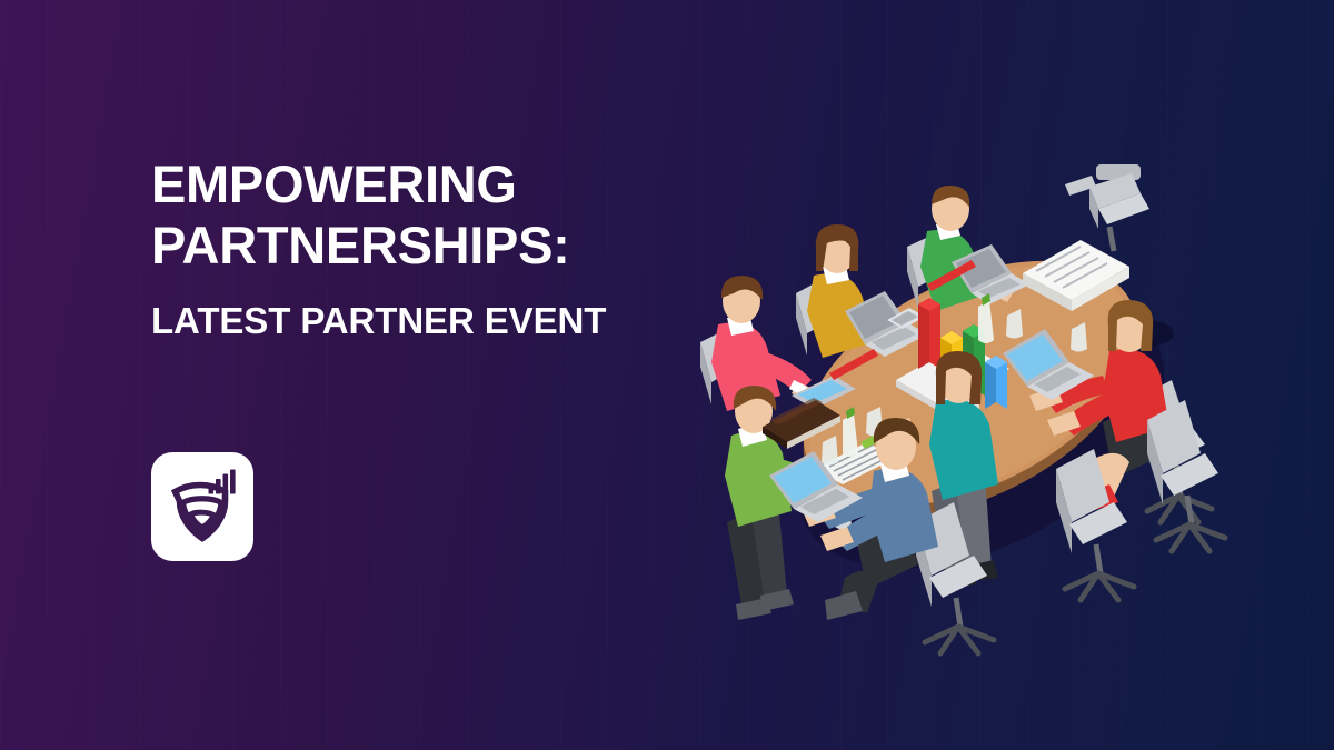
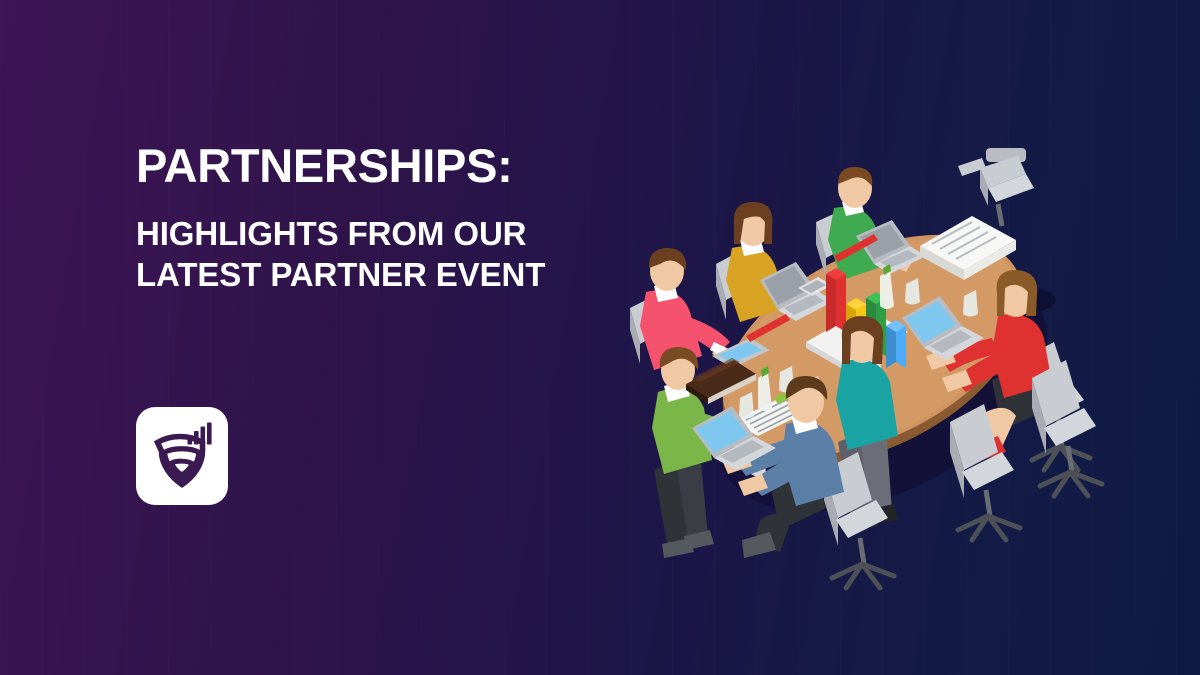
- EMPOWERING
  PARTNERSHIPS:
+ HIGHLIGHTS FROM OUR
  LATEST PARTNER EVENT
